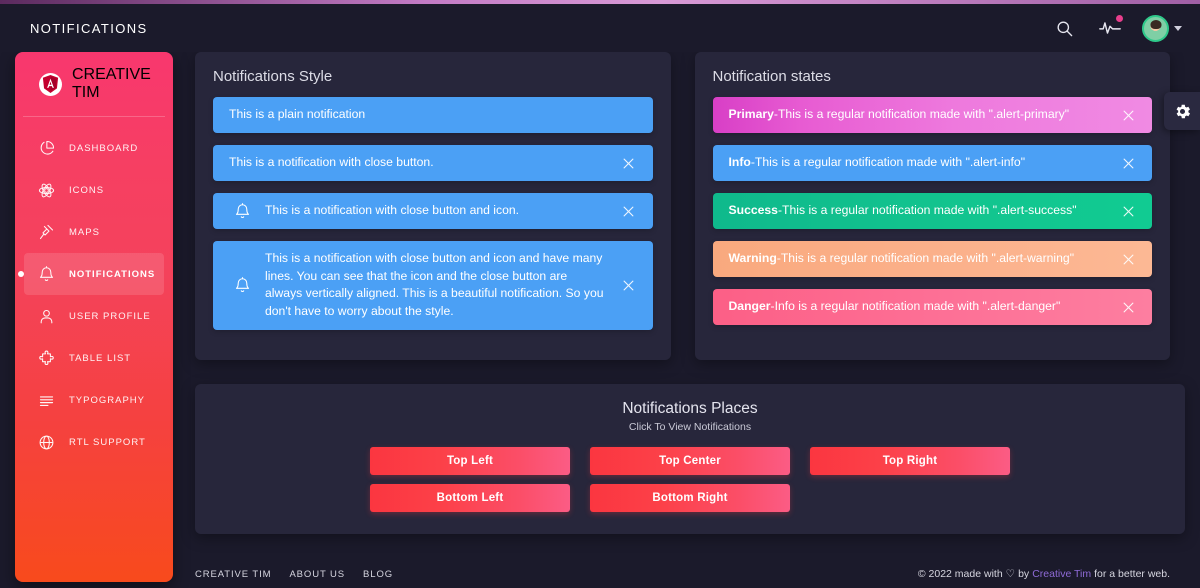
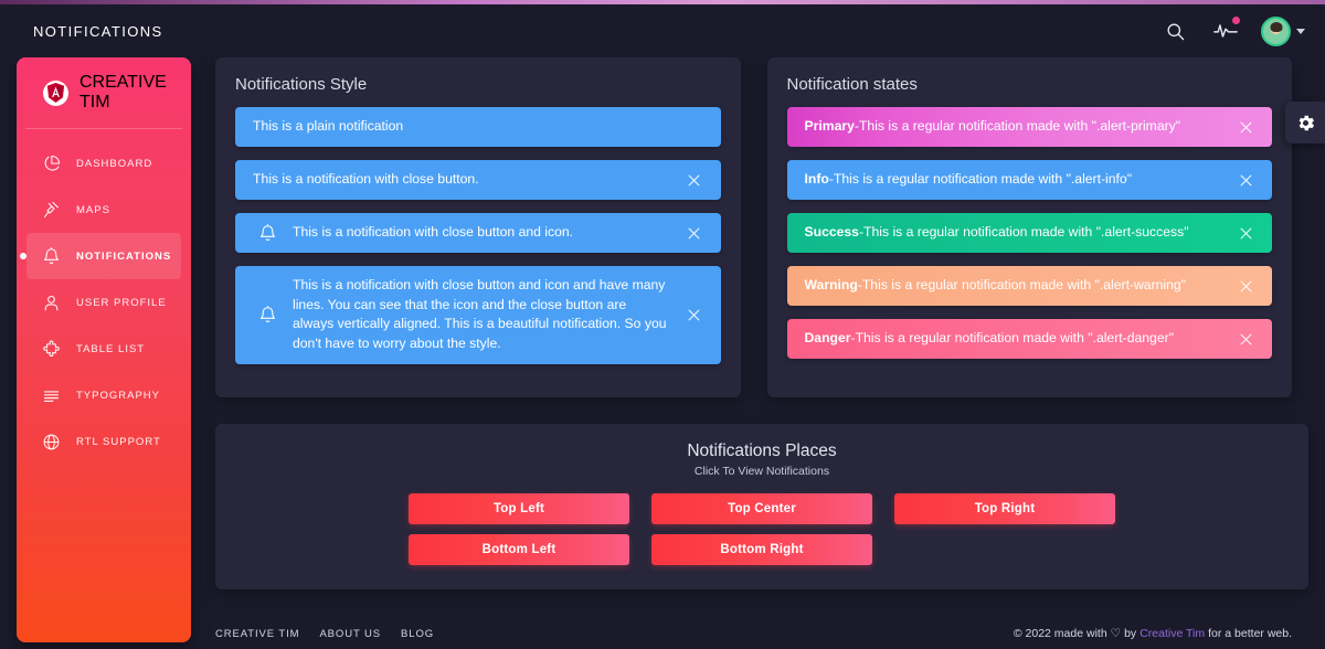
  NOTIFICATIONS
  CREATIVE TIM
  DASHBOARD
- ICONS
  MAPS
  NOTIFICATIONS
  USER PROFILE
  TABLE LIST
  TYPOGRAPHY
  RTL SUPPORT
  Notifications Style
  This is a plain notification
  This is a notification with close button.
  This is a notification with close button and icon.
  This is a notification with close button and icon and have many lines. You can see that the icon and the close button are always vertically aligned. This is a beautiful notification. So you don't have to worry about the style.
  Notification states
  Primary
  -
  This is a regular notification made with ".alert-primary"
  Info
  -
  This is a regular notification made with ".alert-info"
  Success
  -
  This is a regular notification made with ".alert-success"
  Warning
  -
  This is a regular notification made with ".alert-warning"
  Danger
  -
- Info is a regular notification made with ".alert-danger"
+ This is a regular notification made with ".alert-danger"
  Notifications Places
  Click To View Notifications
  Top Left
  Top Center
  Top Right
  Bottom Left
  Bottom Right
  CREATIVE TIM
  ABOUT US
  BLOG
  © 2022 made with
  ♡
  by
  Creative Tim
  for a better web.
